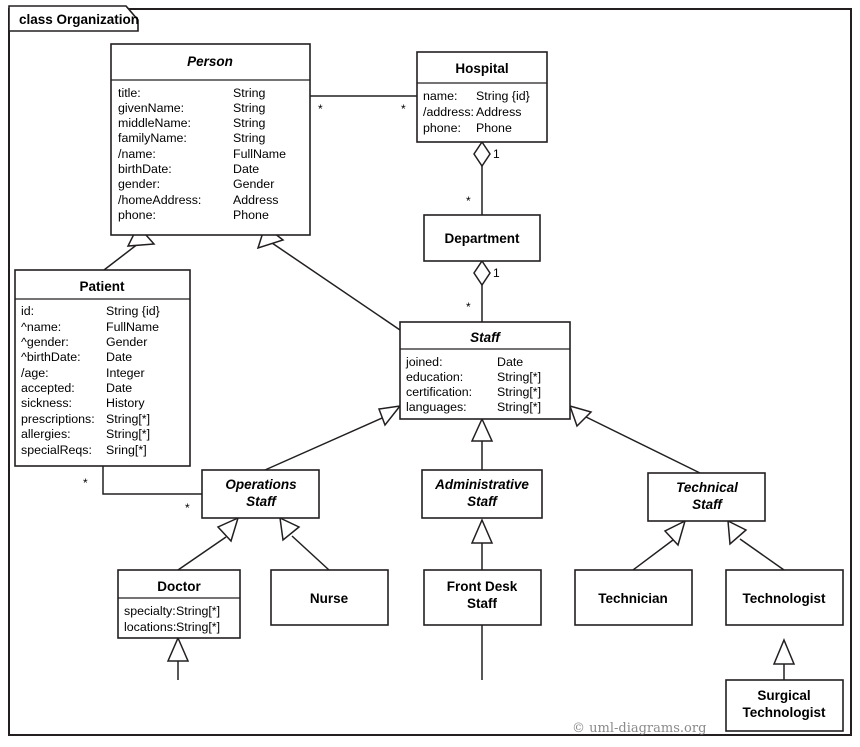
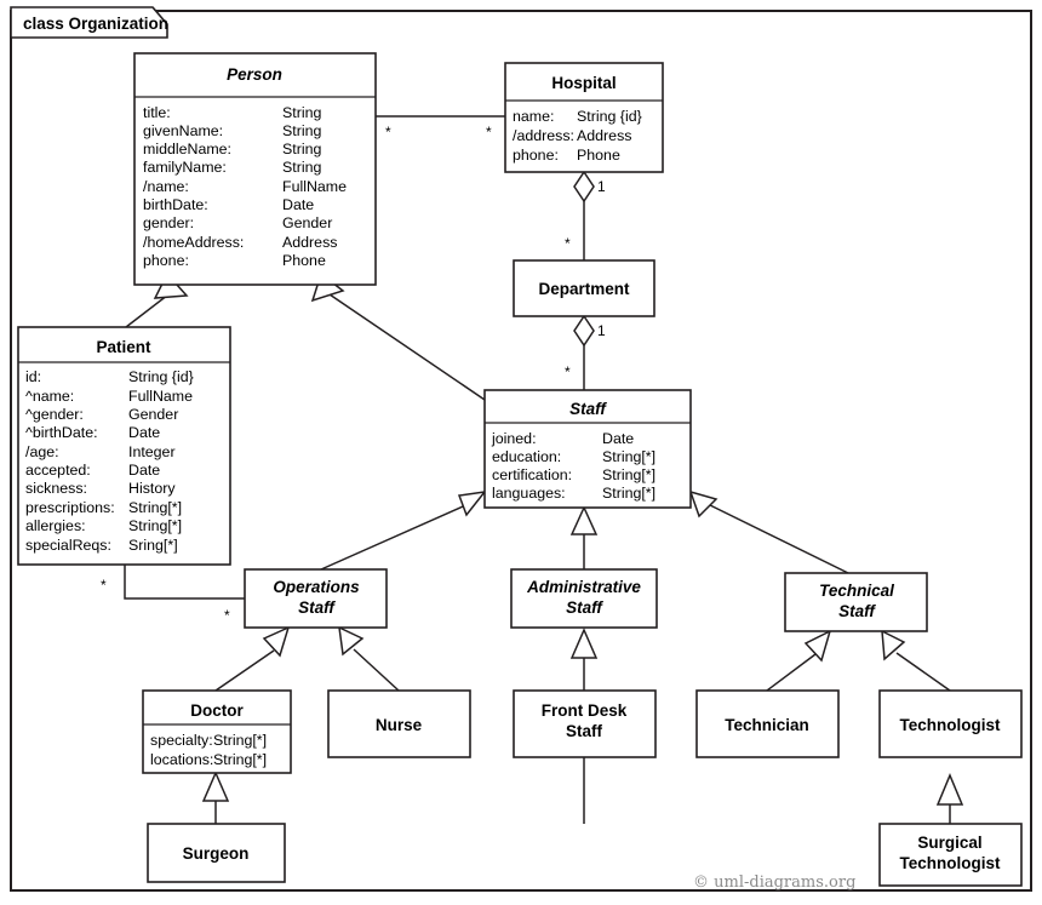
  class Organization
  *
  *
  1
  *
  1
  *
  *
  *
  Person
  title:
  String
  givenName:
  String
  middleName:
  String
  familyName:
  String
  /name:
  FullName
  birthDate:
  Date
  gender:
  Gender
  /homeAddress:
  Address
  phone:
  Phone
  Hospital
  name:
  String {id}
  /address:
  Address
  phone:
  Phone
  Department
  Patient
  id:
  String {id}
  ^name:
  FullName
  ^gender:
  Gender
  ^birthDate:
  Date
  /age:
  Integer
  accepted:
  Date
  sickness:
  History
  prescriptions:
  String[*]
  allergies:
  String[*]
  specialReqs:
  Sring[*]
  Staff
  joined:
  Date
  education:
  String[*]
  certification:
  String[*]
  languages:
  String[*]
  Operations
  Staff
  Administrative
  Staff
  Technical
  Staff
  Doctor
  specialty:
  String[*]
  locations:
  String[*]
  Nurse
  Front Desk
  Staff
  Technician
  Technologist
+ Surgeon
  Surgical
  Technologist
  © uml-diagrams.org
